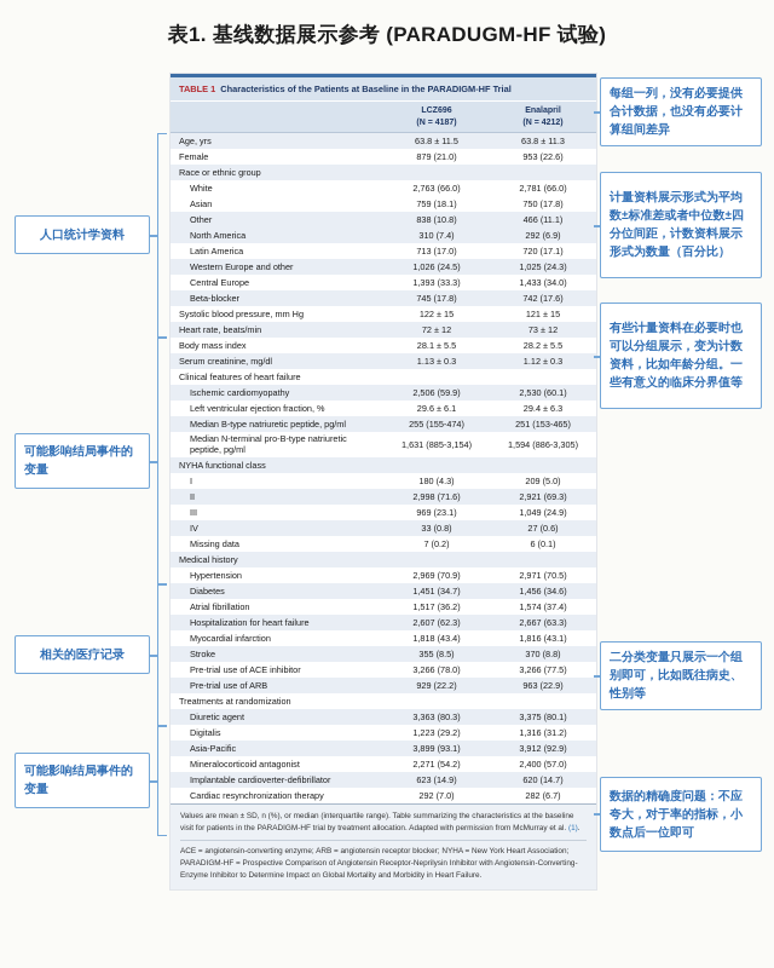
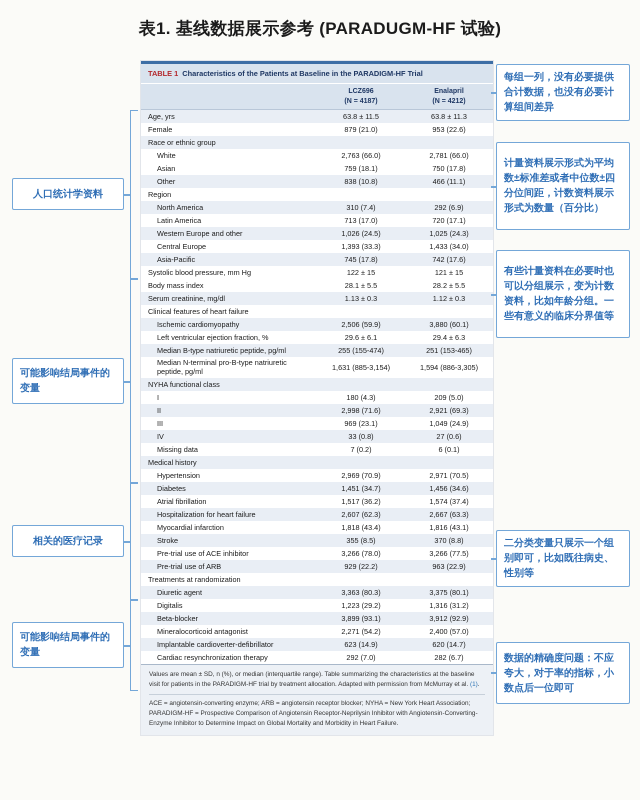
  表1. 基线数据展示参考 (PARADUGM-HF 试验)
  TABLE 1
  Characteristics of the Patients at Baseline in the PARADIGM-HF Trial
  Age, yrs
  63.8 ± 11.5
  63.8 ± 11.3
  Female
  879 (21.0)
  953 (22.6)
  Race or ethnic group
  White
  2,763 (66.0)
  2,781 (66.0)
  Asian
  759 (18.1)
  750 (17.8)
  Other
  838 (10.8)
  466 (11.1)
+ Region
  North America
  310 (7.4)
  292 (6.9)
  Latin America
  713 (17.0)
  720 (17.1)
  Western Europe and other
  1,026 (24.5)
  1,025 (24.3)
  Central Europe
  1,393 (33.3)
  1,433 (34.0)
- Beta-blocker
+ Asia-Pacific
  745 (17.8)
  742 (17.6)
  Systolic blood pressure, mm Hg
  122 ± 15
  121 ± 15
- Heart rate, beats/min
- 72 ± 12
- 73 ± 12
  Body mass index
  28.1 ± 5.5
  28.2 ± 5.5
  Serum creatinine, mg/dl
  1.13 ± 0.3
  1.12 ± 0.3
  Clinical features of heart failure
  Ischemic cardiomyopathy
  2,506 (59.9)
- 2,530 (60.1)
+ 3,880 (60.1)
  Left ventricular ejection fraction, %
  29.6 ± 6.1
  29.4 ± 6.3
  Median B-type natriuretic peptide, pg/ml
  255 (155-474)
  251 (153-465)
  Median N-terminal pro-B-type natriuretic peptide, pg/ml
  1,631 (885-3,154)
  1,594 (886-3,305)
  NYHA functional class
  I
  180 (4.3)
  209 (5.0)
  II
  2,998 (71.6)
  2,921 (69.3)
  III
  969 (23.1)
  1,049 (24.9)
  IV
  33 (0.8)
  27 (0.6)
  Missing data
  7 (0.2)
  6 (0.1)
  Medical history
  Hypertension
  2,969 (70.9)
  2,971 (70.5)
  Diabetes
  1,451 (34.7)
  1,456 (34.6)
  Atrial fibrillation
  1,517 (36.2)
  1,574 (37.4)
  Hospitalization for heart failure
  2,607 (62.3)
  2,667 (63.3)
  Myocardial infarction
  1,818 (43.4)
  1,816 (43.1)
  Stroke
  355 (8.5)
  370 (8.8)
  Pre-trial use of ACE inhibitor
  3,266 (78.0)
  3,266 (77.5)
  Pre-trial use of ARB
  929 (22.2)
  963 (22.9)
  Treatments at randomization
  Diuretic agent
  3,363 (80.3)
  3,375 (80.1)
  Digitalis
  1,223 (29.2)
  1,316 (31.2)
- Asia-Pacific
+ Beta-blocker
  3,899 (93.1)
  3,912 (92.9)
  Mineralocorticoid antagonist
  2,271 (54.2)
  2,400 (57.0)
  Implantable cardioverter-defibrillator
  623 (14.9)
  620 (14.7)
  Cardiac resynchronization therapy
  292 (7.0)
  282 (6.7)
  人口统计学资料
  可能影响结局事件的变量
  相关的医疗记录
  可能影响结局事件的变量
  每组一列，没有必要提供合计数据，也没有必要计算组间差异
  计量资料展示形式为平均数±标准差或者中位数±四分位间距，计数资料展示形式为数量（百分比）
  有些计量资料在必要时也可以分组展示，变为计数资料，比如年龄分组。一些有意义的临床分界值等
  二分类变量只展示一个组别即可，比如既往病史、性别等
  数据的精确度问题：不应夸大，对于率的指标，小数点后一位即可
